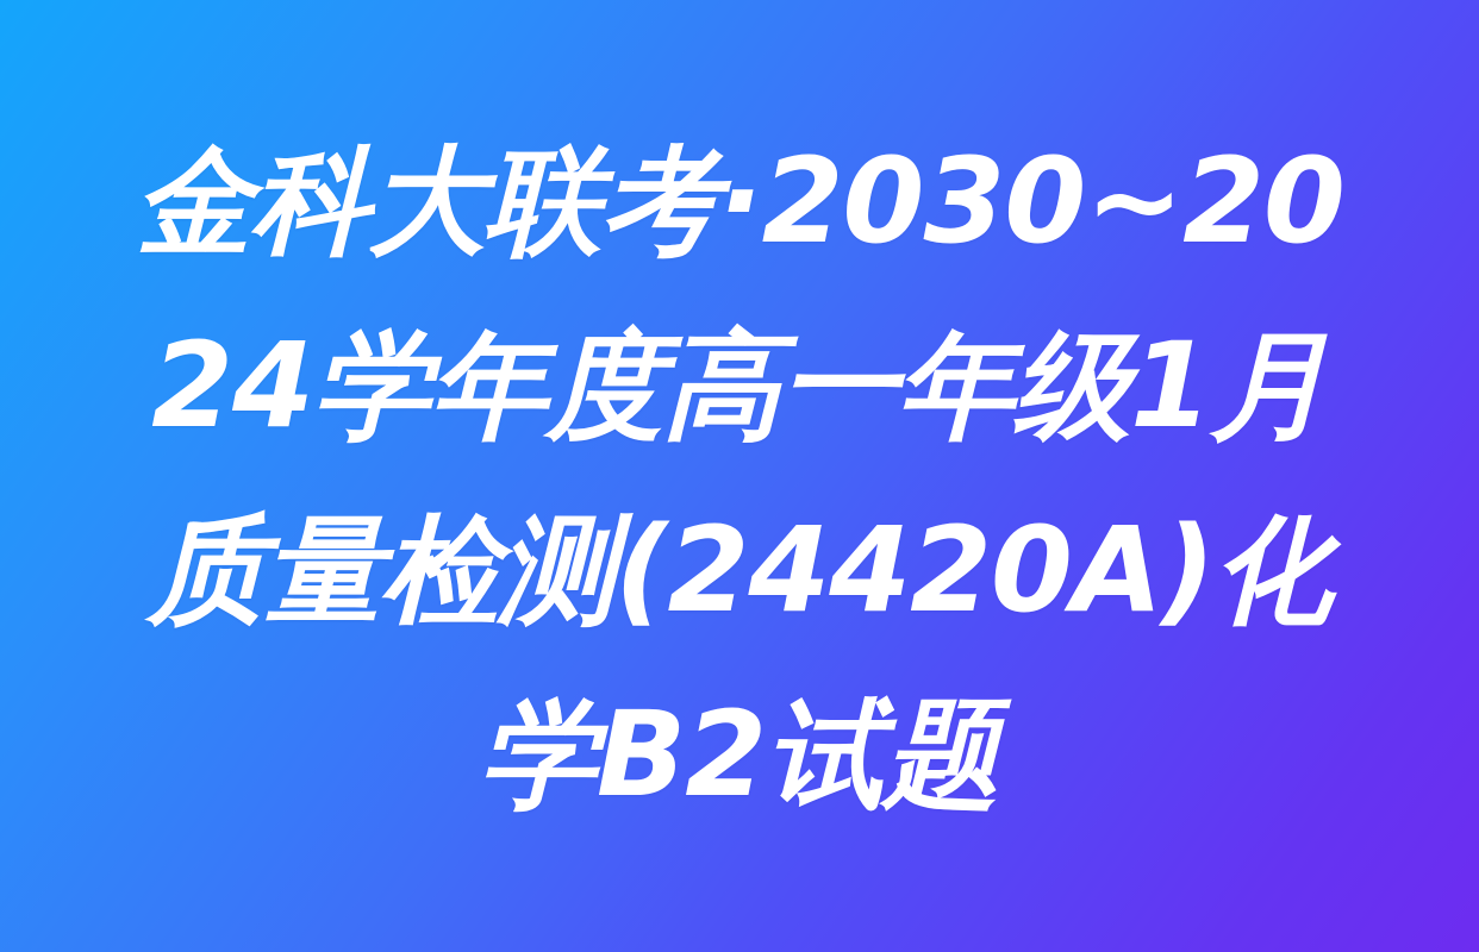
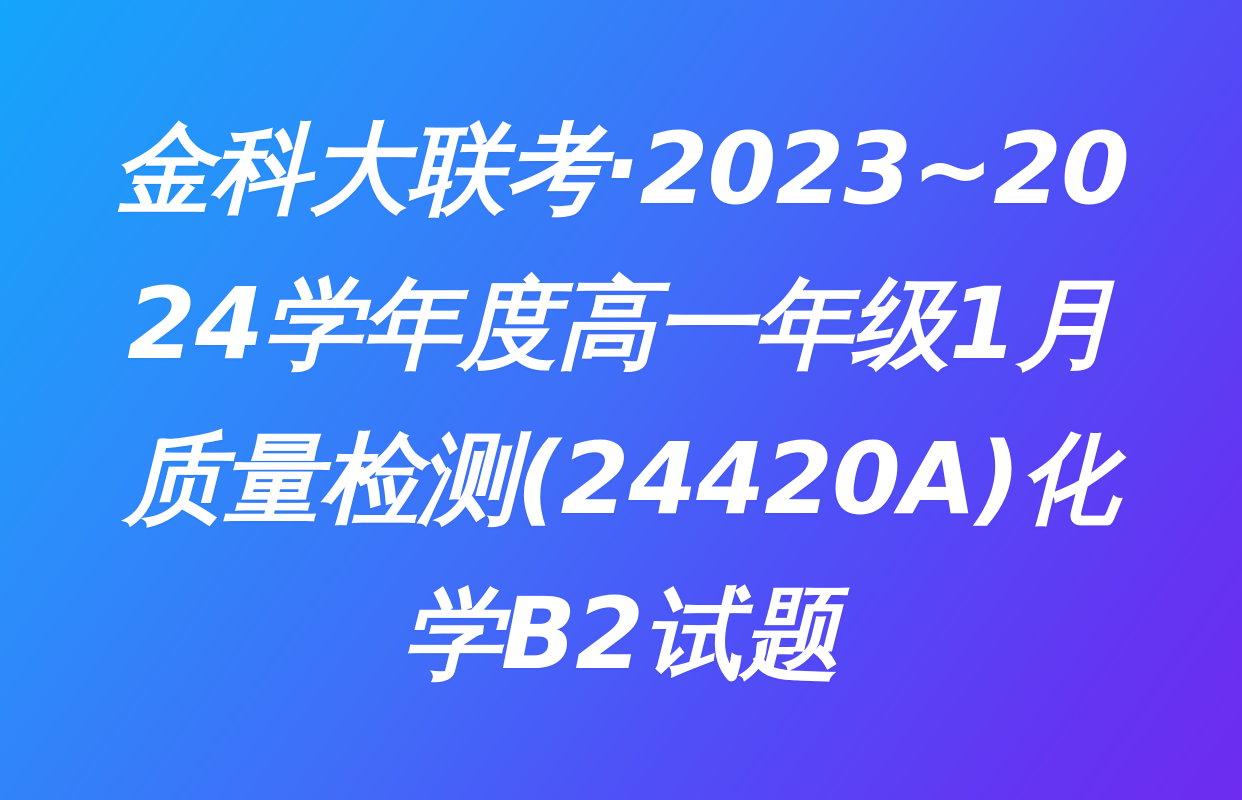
- 金科大联考·2030~2024学年度高一年级1月质量检测(24420A)化学B2试题
+ 金科大联考·2023~2024学年度高一年级1月质量检测(24420A)化学B2试题
